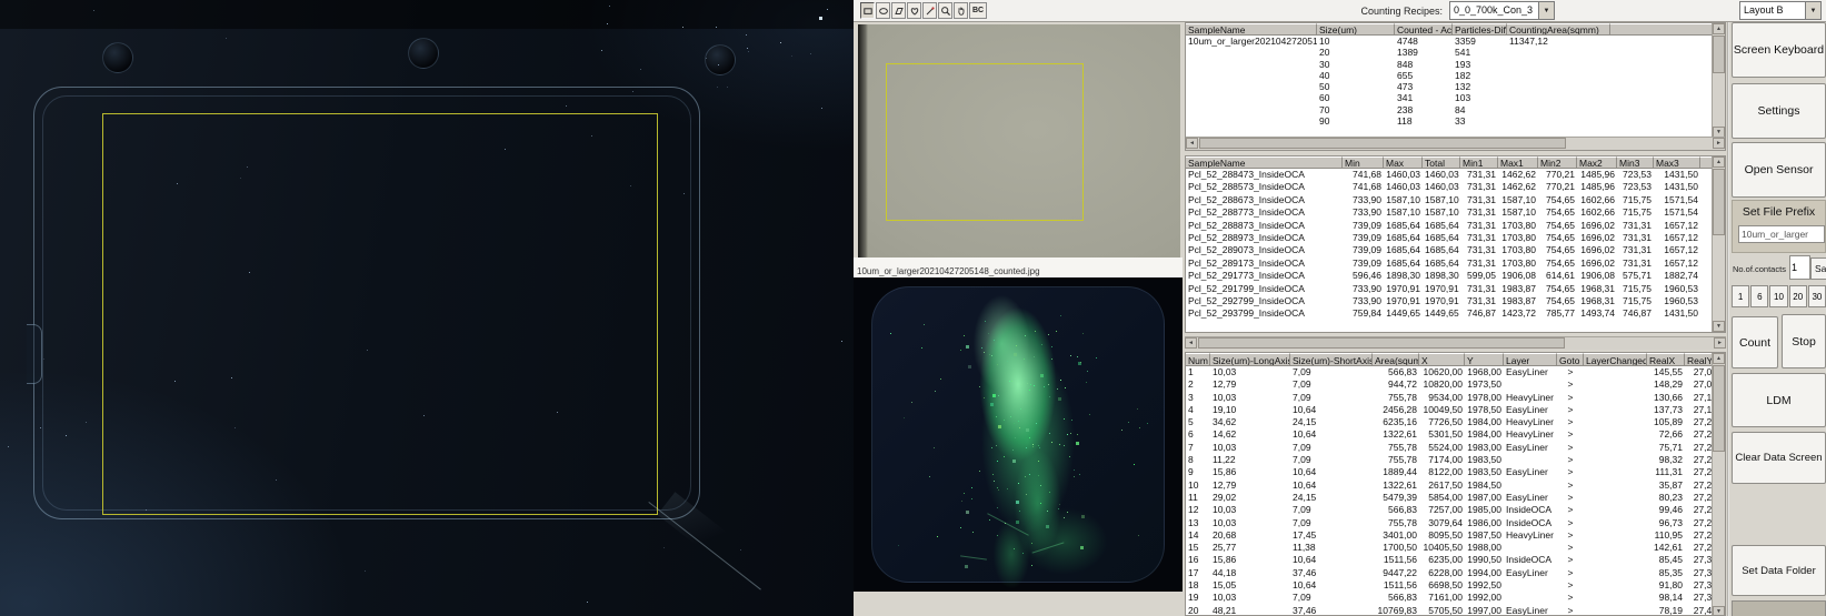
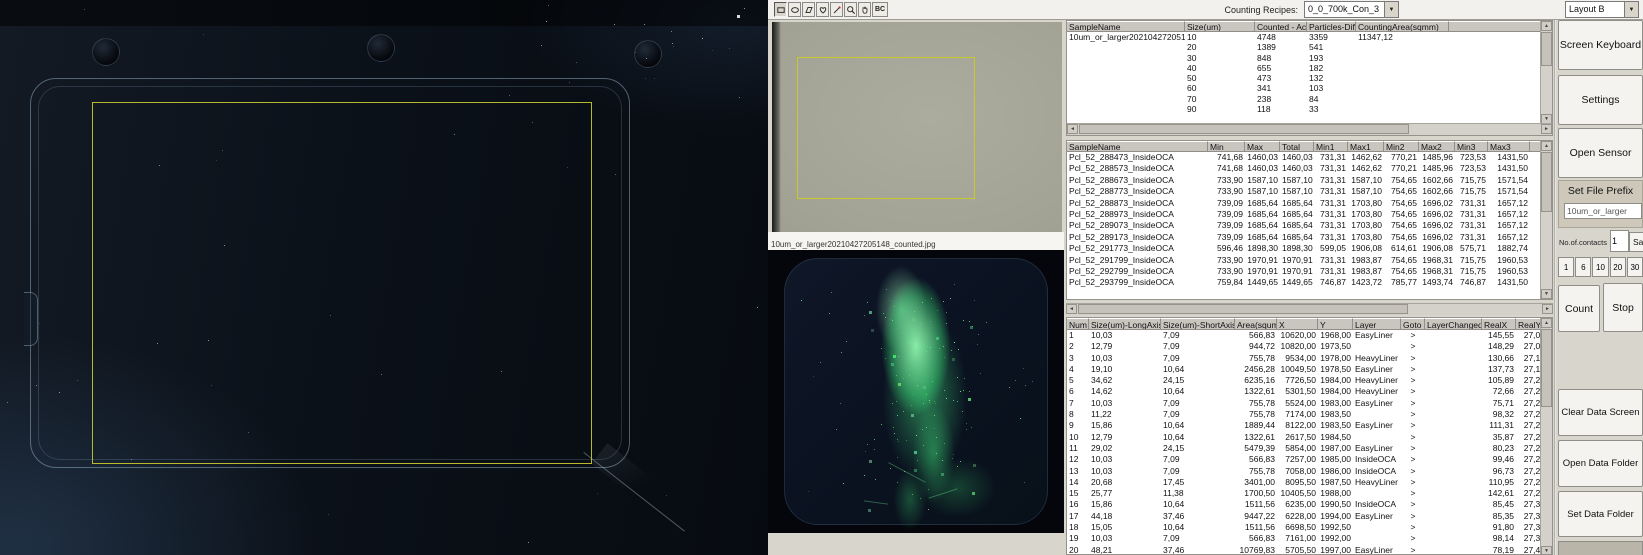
  Counting Recipes:
  0_0_700k_Con_3
  Layout B
  10um_or_larger20210427205148_counted.jpg
  SampleName
  Size(um)
  Counted - Ac
  Particles-Diff
  CountingArea(sqmm)
  10um_or_larger202104272051
  10
  4748
  3359
  11347,12
  20
  1389
  541
  30
  848
  193
  40
  655
  182
  50
  473
  132
  60
  341
  103
  70
  238
  84
  90
  118
  33
  SampleName
  Min
  Max
  Total
  Min1
  Max1
  Min2
  Max2
  Min3
  Max3
  Pcl_52_288473_InsideOCA
  741,68
  1460,03
  1460,03
  731,31
  1462,62
  770,21
  1485,96
  723,53
  1431,50
  Pcl_52_288573_InsideOCA
  741,68
  1460,03
  1460,03
  731,31
  1462,62
  770,21
  1485,96
  723,53
  1431,50
  Pcl_52_288673_InsideOCA
  733,90
  1587,10
  1587,10
  731,31
  1587,10
  754,65
  1602,66
  715,75
  1571,54
  Pcl_52_288773_InsideOCA
  733,90
  1587,10
  1587,10
  731,31
  1587,10
  754,65
  1602,66
  715,75
  1571,54
  Pcl_52_288873_InsideOCA
  739,09
  1685,64
  1685,64
  731,31
  1703,80
  754,65
  1696,02
  731,31
  1657,12
  Pcl_52_288973_InsideOCA
  739,09
  1685,64
  1685,64
  731,31
  1703,80
  754,65
  1696,02
  731,31
  1657,12
  Pcl_52_289073_InsideOCA
  739,09
  1685,64
  1685,64
  731,31
  1703,80
  754,65
  1696,02
  731,31
  1657,12
  Pcl_52_289173_InsideOCA
  739,09
  1685,64
  1685,64
  731,31
  1703,80
  754,65
  1696,02
  731,31
  1657,12
  Pcl_52_291773_InsideOCA
  596,46
  1898,30
  1898,30
  599,05
  1906,08
  614,61
  1906,08
  575,71
  1882,74
  Pcl_52_291799_InsideOCA
  733,90
  1970,91
  1970,91
  731,31
  1983,87
  754,65
  1968,31
  715,75
  1960,53
  Pcl_52_292799_InsideOCA
  733,90
  1970,91
  1970,91
  731,31
  1983,87
  754,65
  1968,31
  715,75
  1960,53
  Pcl_52_293799_InsideOCA
  759,84
  1449,65
  1449,65
  746,87
  1423,72
  785,77
  1493,74
  746,87
  1431,50
  Num
  Size(um)-LongAxis
  Size(um)-ShortAxis
  Area(squm
  X
  Y
  Layer
  Goto
  LayerChanged
  RealX
  RealY
  1
  10,03
  7,09
  566,83
  10620,00
  1968,00
  EasyLiner
  >
  145,55
  27,0
  2
  12,79
  7,09
  944,72
  10820,00
  1973,50
  >
  148,29
  27,0
  3
  10,03
  7,09
  755,78
  9534,00
  1978,00
  HeavyLiner
  >
  130,66
  27,1
  4
  19,10
  10,64
  2456,28
  10049,50
  1978,50
  EasyLiner
  >
  137,73
  27,1
  5
  34,62
  24,15
  6235,16
  7726,50
  1984,00
  HeavyLiner
  >
  105,89
  27,2
  6
  14,62
  10,64
  1322,61
  5301,50
  1984,00
  HeavyLiner
  >
  72,66
  27,2
  7
  10,03
  7,09
  755,78
  5524,00
  1983,00
  EasyLiner
  >
  75,71
  27,2
  8
  11,22
  7,09
  755,78
  7174,00
  1983,50
  >
  98,32
  27,2
  9
  15,86
  10,64
  1889,44
  8122,00
  1983,50
  EasyLiner
  >
  111,31
  27,2
  10
  12,79
  10,64
  1322,61
  2617,50
  1984,50
  >
  35,87
  27,2
  11
  29,02
  24,15
  5479,39
  5854,00
  1987,00
  EasyLiner
  >
  80,23
  27,2
  12
  10,03
  7,09
  566,83
  7257,00
  1985,00
  InsideOCA
  >
  99,46
  27,2
  13
  10,03
  7,09
  755,78
- 3079,64
+ 7058,00
  1986,00
  InsideOCA
  >
  96,73
  27,2
  14
  20,68
  17,45
  3401,00
  8095,50
  1987,50
  HeavyLiner
  >
  110,95
  27,2
  15
  25,77
  11,38
  1700,50
  10405,50
  1988,00
  >
  142,61
  27,2
  16
  15,86
  10,64
  1511,56
  6235,00
  1990,50
  InsideOCA
  >
  85,45
  27,3
  17
  44,18
  37,46
  9447,22
  6228,00
  1994,00
  EasyLiner
  >
  85,35
  27,3
  18
  15,05
  10,64
  1511,56
  6698,50
  1992,50
  >
  91,80
  27,3
  19
  10,03
  7,09
  566,83
  7161,00
  1992,00
  >
  98,14
  27,3
  20
  48,21
  37,46
  10769,83
  5705,50
  1997,00
  EasyLiner
  >
  78,19
  27,4
  Screen Keyboard
  Settings
  Open Sensor
  Set File Prefix
  10um_or_larger
  No.of.contacts
  1
  1
  6
  10
  20
  30
  Count
  Stop
- LDM
  Clear Data Screen
+ Open Data Folder
  Set Data Folder
